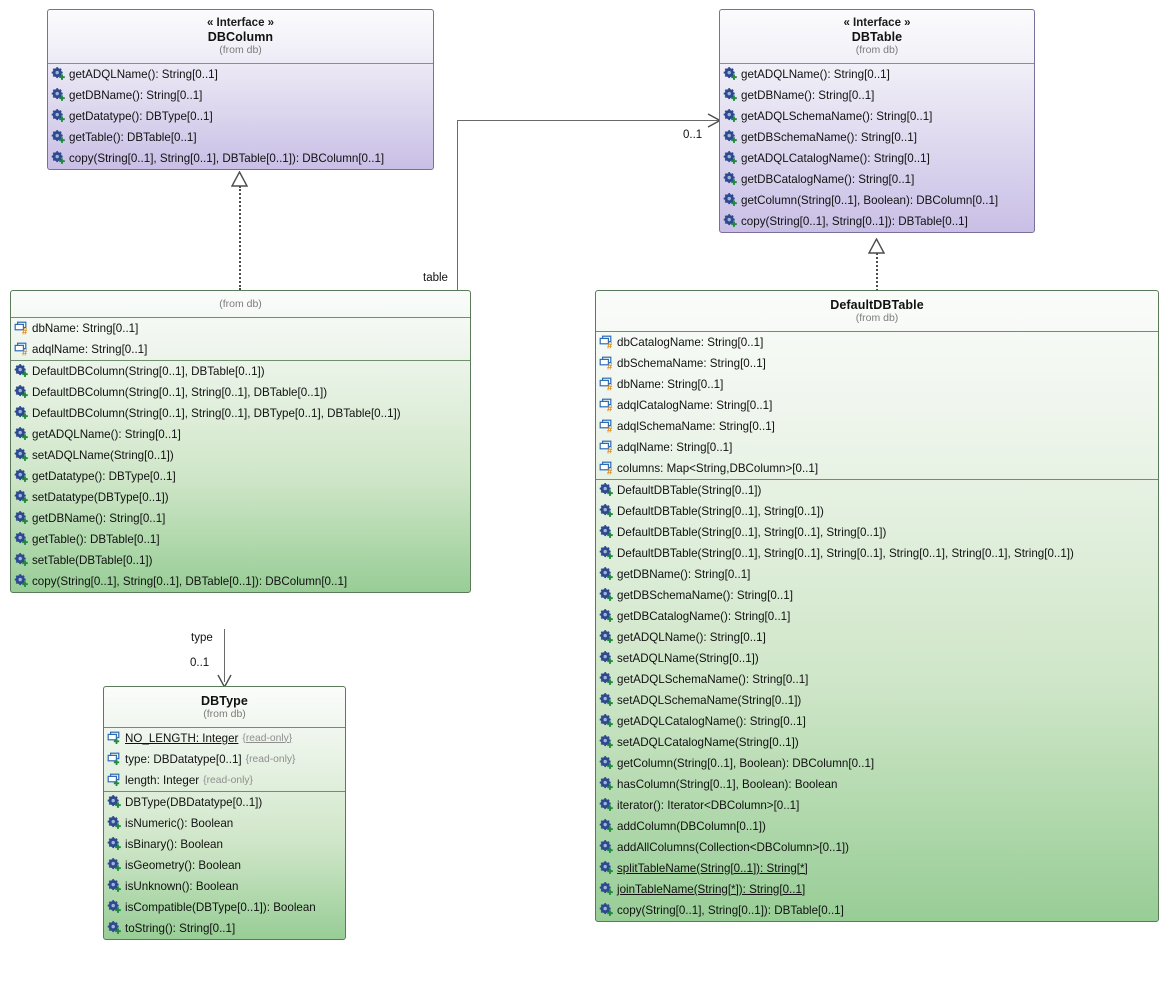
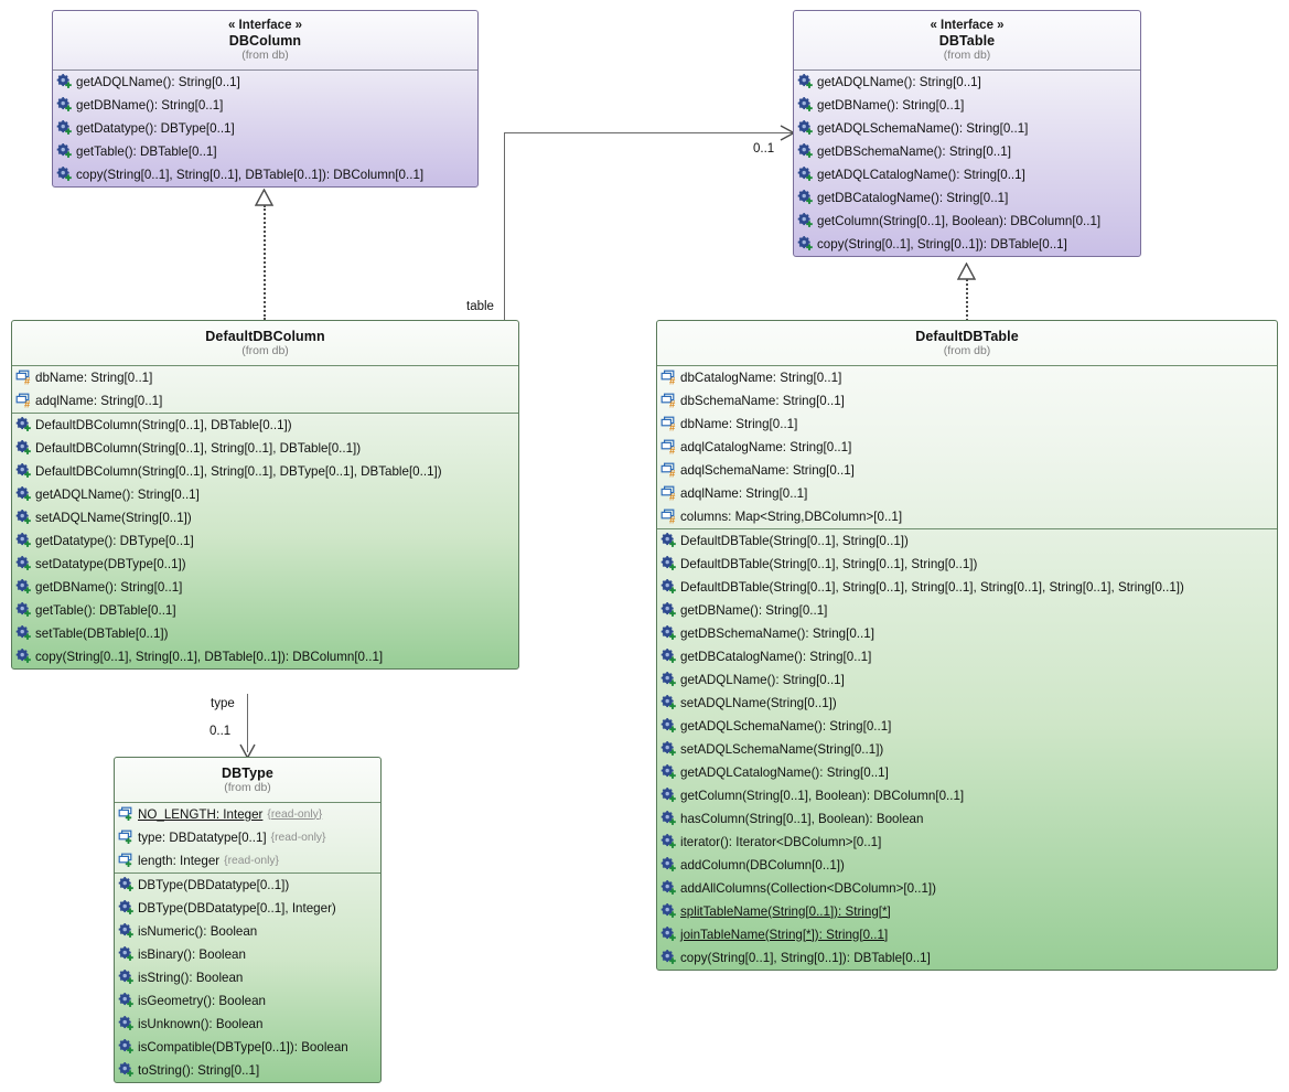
  table
  0..1
  type
  0..1
  « Interface »
  DBColumn
  (from db)
  getADQLName(): String[0..1]
  getDBName(): String[0..1]
  getDatatype(): DBType[0..1]
  getTable(): DBTable[0..1]
  copy(String[0..1], String[0..1], DBTable[0..1]): DBColumn[0..1]
  « Interface »
  DBTable
  (from db)
  getADQLName(): String[0..1]
  getDBName(): String[0..1]
  getADQLSchemaName(): String[0..1]
  getDBSchemaName(): String[0..1]
  getADQLCatalogName(): String[0..1]
  getDBCatalogName(): String[0..1]
  getColumn(String[0..1], Boolean): DBColumn[0..1]
  copy(String[0..1], String[0..1]): DBTable[0..1]
+ DefaultDBColumn
  (from db)
  #
  dbName: String[0..1]
  #
  adqlName: String[0..1]
  DefaultDBColumn(String[0..1], DBTable[0..1])
  DefaultDBColumn(String[0..1], String[0..1], DBTable[0..1])
  DefaultDBColumn(String[0..1], String[0..1], DBType[0..1], DBTable[0..1])
  getADQLName(): String[0..1]
  setADQLName(String[0..1])
  getDatatype(): DBType[0..1]
  setDatatype(DBType[0..1])
  getDBName(): String[0..1]
  getTable(): DBTable[0..1]
  setTable(DBTable[0..1])
  copy(String[0..1], String[0..1], DBTable[0..1]): DBColumn[0..1]
  DefaultDBTable
  (from db)
  #
  dbCatalogName: String[0..1]
  #
  dbSchemaName: String[0..1]
  #
  dbName: String[0..1]
  #
  adqlCatalogName: String[0..1]
  #
  adqlSchemaName: String[0..1]
  #
  adqlName: String[0..1]
  #
  columns: Map<String,DBColumn>[0..1]
- DefaultDBTable(String[0..1])
  DefaultDBTable(String[0..1], String[0..1])
  DefaultDBTable(String[0..1], String[0..1], String[0..1])
  DefaultDBTable(String[0..1], String[0..1], String[0..1], String[0..1], String[0..1], String[0..1])
  getDBName(): String[0..1]
  getDBSchemaName(): String[0..1]
  getDBCatalogName(): String[0..1]
  getADQLName(): String[0..1]
  setADQLName(String[0..1])
  getADQLSchemaName(): String[0..1]
  setADQLSchemaName(String[0..1])
  getADQLCatalogName(): String[0..1]
- setADQLCatalogName(String[0..1])
  getColumn(String[0..1], Boolean): DBColumn[0..1]
  hasColumn(String[0..1], Boolean): Boolean
  iterator(): Iterator<DBColumn>[0..1]
  addColumn(DBColumn[0..1])
  addAllColumns(Collection<DBColumn>[0..1])
  splitTableName(String[0..1]): String[*]
  joinTableName(String[*]): String[0..1]
  copy(String[0..1], String[0..1]): DBTable[0..1]
  DBType
  (from db)
  NO_LENGTH: Integer
  {read-only}
  type: DBDatatype[0..1]
  {read-only}
  length: Integer
  {read-only}
  DBType(DBDatatype[0..1])
+ DBType(DBDatatype[0..1], Integer)
  isNumeric(): Boolean
  isBinary(): Boolean
+ isString(): Boolean
  isGeometry(): Boolean
  isUnknown(): Boolean
  isCompatible(DBType[0..1]): Boolean
  toString(): String[0..1]
